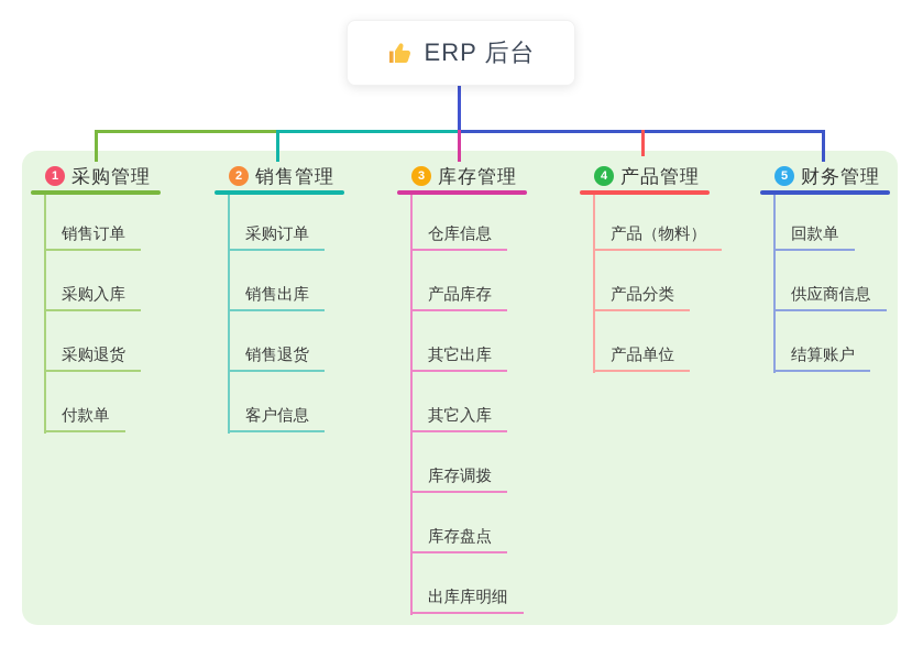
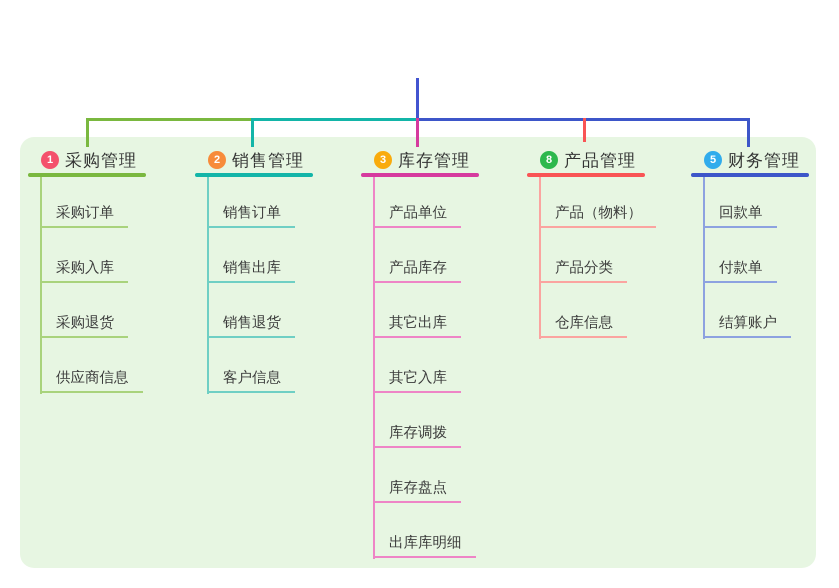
- ERP 后台
  1
  采购管理
- 销售订单
+ 采购订单
  采购入库
  采购退货
- 付款单
+ 供应商信息
  2
  销售管理
- 采购订单
+ 销售订单
  销售出库
  销售退货
  客户信息
  3
  库存管理
- 仓库信息
+ 产品单位
  产品库存
  其它出库
  其它入库
  库存调拨
  库存盘点
  出库库明细
- 4
+ 8
  产品管理
  产品（物料）
  产品分类
- 产品单位
+ 仓库信息
  5
  财务管理
  回款单
- 供应商信息
+ 付款单
  结算账户
